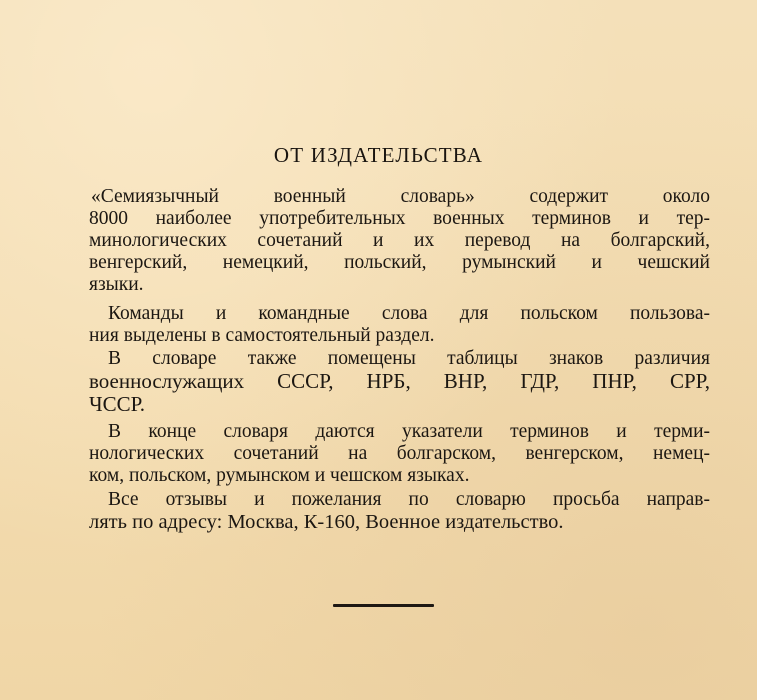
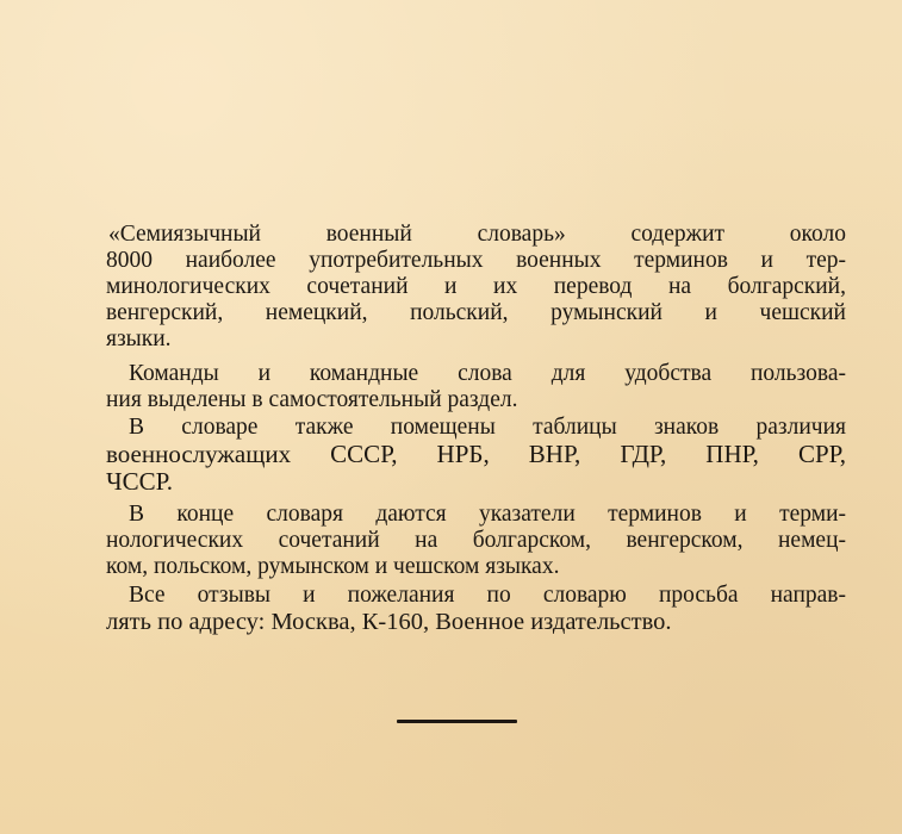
- ОТ ИЗДАТЕЛЬСТВА
  «Семиязычный военный словарь» содержит около
  8000 наиболее употребительных военных терминов и тер-
  минологических сочетаний и их перевод на болгарский,
  венгерский, немецкий, польский, румынский и чешский
  языки.
- Команды и командные слова для польском пользова-
+ Команды и командные слова для удобства пользова-
  ния выделены в самостоятельный раздел.
  В словаре также помещены таблицы знаков различия
  военнослужащих СССР, НРБ, ВНР, ГДР, ПНР, СРР,
  ЧССР.
  В конце словаря даются указатели терминов и терми-
  нологических сочетаний на болгарском, венгерском, немец-
  ком, польском, румынском и чешском языках.
  Все отзывы и пожелания по словарю просьба направ-
  лять по адресу: Москва, К-160, Военное издательство.
